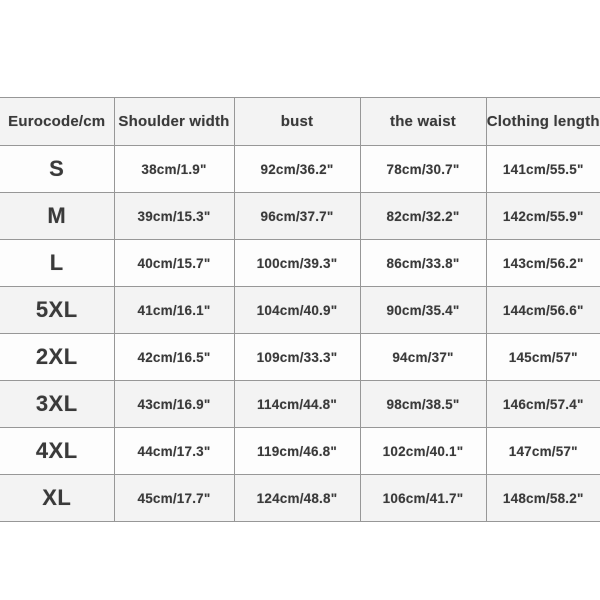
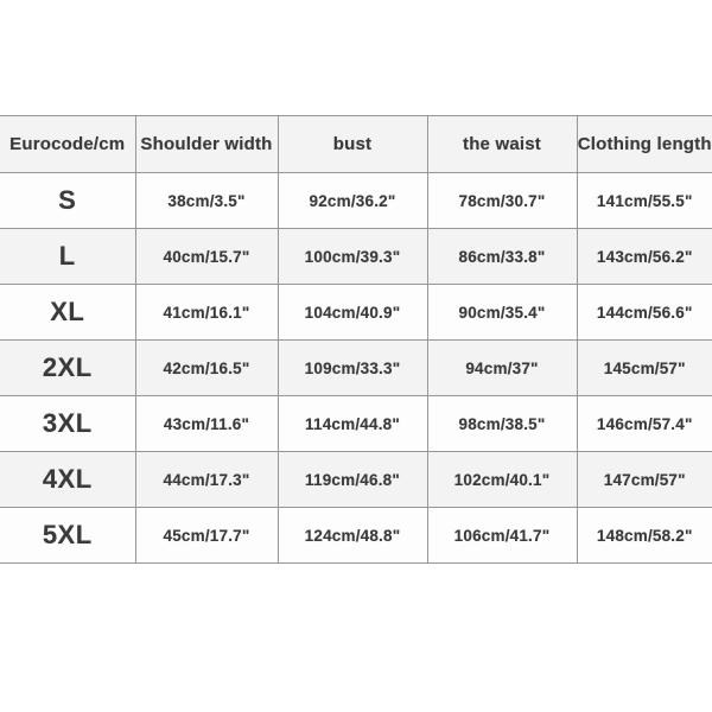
  Eurocode/cm	Shoulder width	bust	the waist	Clothing length
- S	38cm/1.9"	92cm/36.2"	78cm/30.7"	141cm/55.5"
+ S	38cm/3.5"	92cm/36.2"	78cm/30.7"	141cm/55.5"
- M	39cm/15.3"	96cm/37.7"	82cm/32.2"	142cm/55.9"
  L	40cm/15.7"	100cm/39.3"	86cm/33.8"	143cm/56.2"
- 5XL	41cm/16.1"	104cm/40.9"	90cm/35.4"	144cm/56.6"
+ XL	41cm/16.1"	104cm/40.9"	90cm/35.4"	144cm/56.6"
  2XL	42cm/16.5"	109cm/33.3"	94cm/37"	145cm/57"
- 3XL	43cm/16.9"	114cm/44.8"	98cm/38.5"	146cm/57.4"
+ 3XL	43cm/11.6"	114cm/44.8"	98cm/38.5"	146cm/57.4"
  4XL	44cm/17.3"	119cm/46.8"	102cm/40.1"	147cm/57"
- XL	45cm/17.7"	124cm/48.8"	106cm/41.7"	148cm/58.2"
+ 5XL	45cm/17.7"	124cm/48.8"	106cm/41.7"	148cm/58.2"
